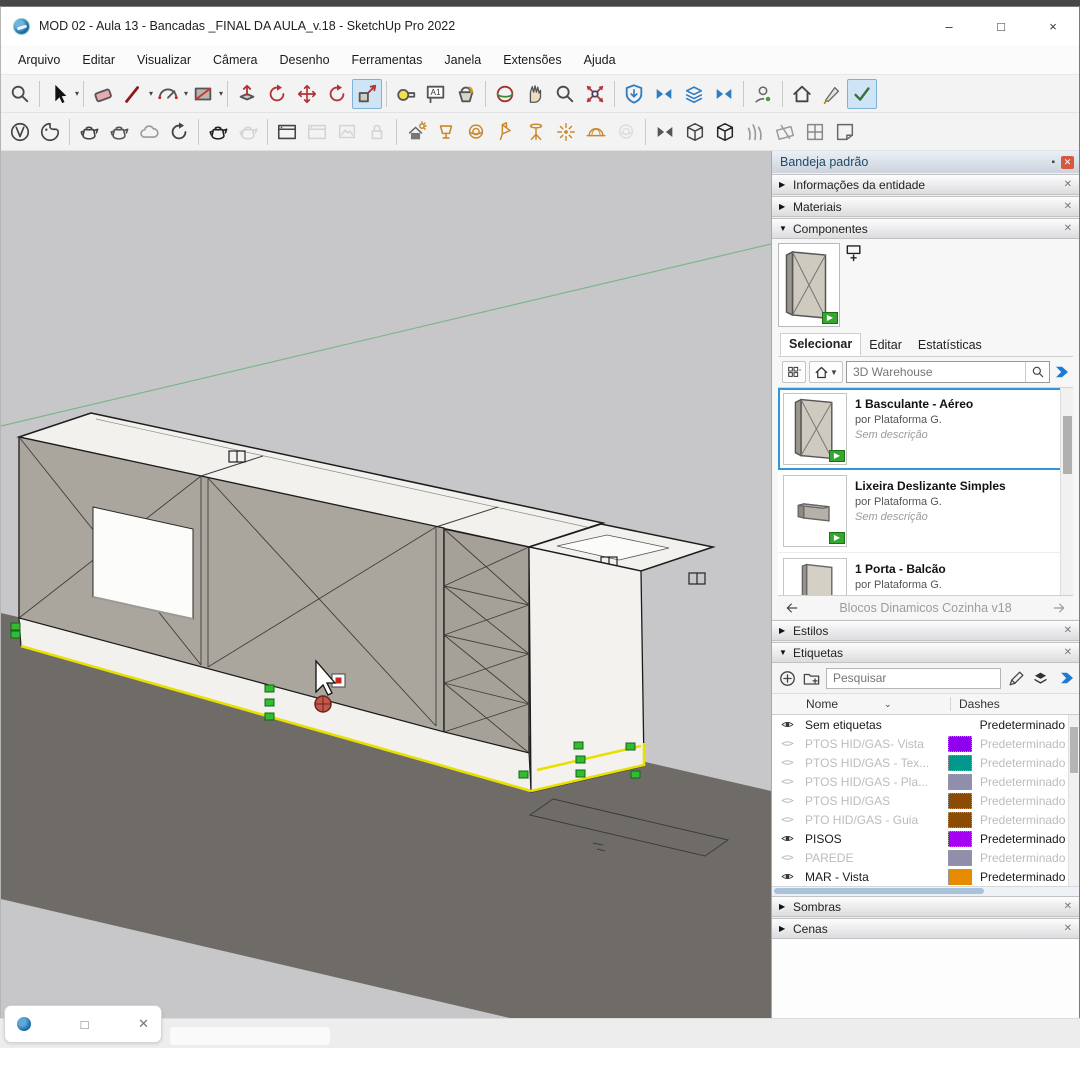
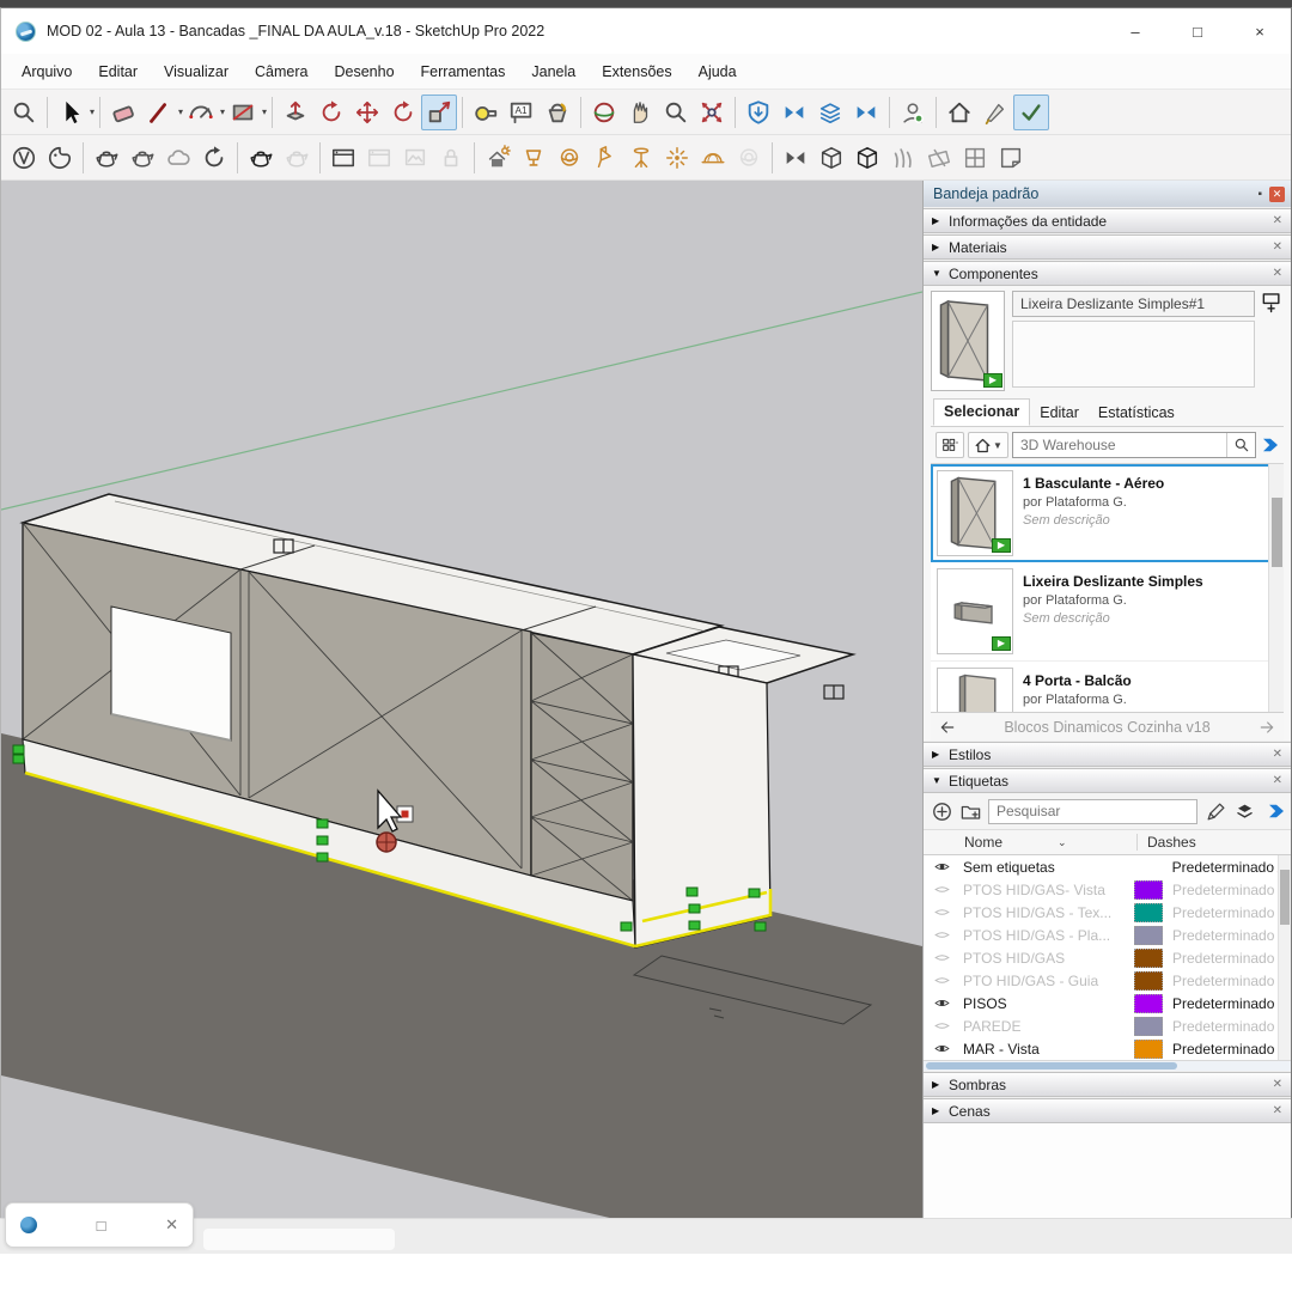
  MOD 02 - Aula 13 - Bancadas _FINAL DA AULA_v.18 - SketchUp Pro 2022
  –
  □
  ×
  Arquivo
  Editar
  Visualizar
  Câmera
  Desenho
  Ferramentas
  Janela
  Extensões
  Ajuda
  ▾
  ▾
  ▾
  ▾
  Bandeja padrão
  ▪
  ✕
  ▶
  Informações da entidade
  ✕
  ▶
  Materiais
  ✕
  ▼
  Componentes
  ✕
  ▶
+ Lixeira Deslizante Simples#1
  Selecionar
  Editar
  Estatísticas
  ▼
  3D Warehouse
  ▶
  1 Basculante - Aéreo
  por Plataforma G.
  Sem descrição
  ▶
  Lixeira Deslizante Simples
  por Plataforma G.
  Sem descrição
- 1 Porta - Balcão
+ 4 Porta - Balcão
  por Plataforma G.
  Blocos Dinamicos Cozinha v18
  ▶
  Estilos
  ✕
  ▼
  Etiquetas
  ✕
  Pesquisar
  Nome
  ⌄
  Dashes
  Sem etiquetas
  Predeterminado
  PTOS HID/GAS- Vista
  Predeterminado
  PTOS HID/GAS - Tex...
  Predeterminado
  PTOS HID/GAS - Pla...
  Predeterminado
  PTOS HID/GAS
  Predeterminado
  PTO HID/GAS - Guia
  Predeterminado
  PISOS
  Predeterminado
  PAREDE
  Predeterminado
  MAR - Vista
  Predeterminado
  ▶
  Sombras
  ✕
  ▶
  Cenas
  ✕
  □
  ✕
